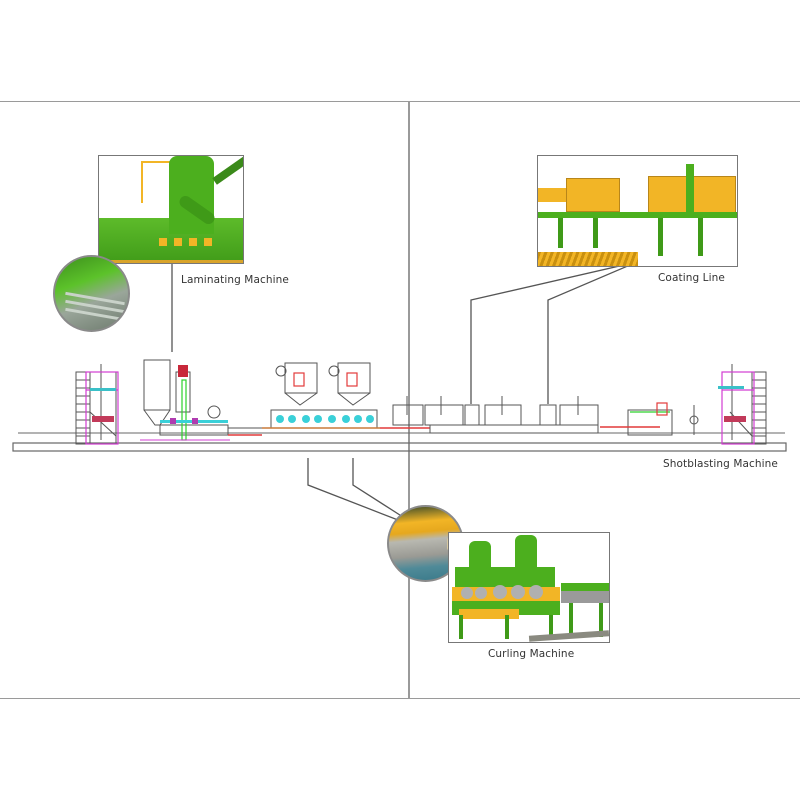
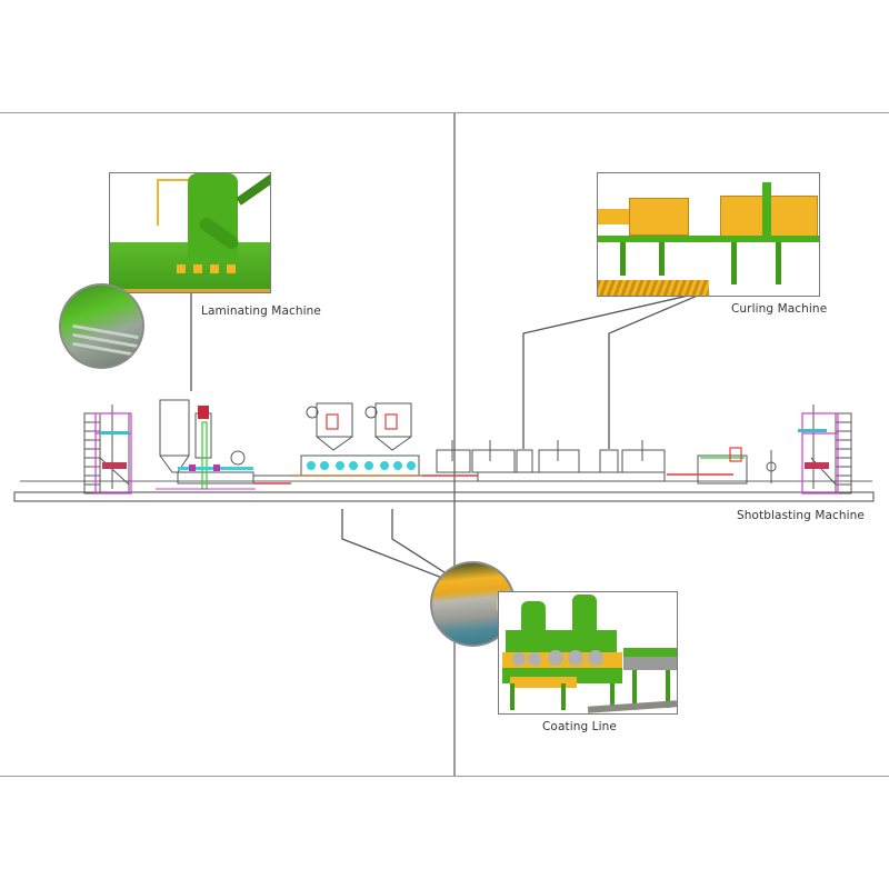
  Laminating Machine
- Coating Line
+ Curling Machine
  Shotblasting Machine
- Curling Machine
+ Coating Line
